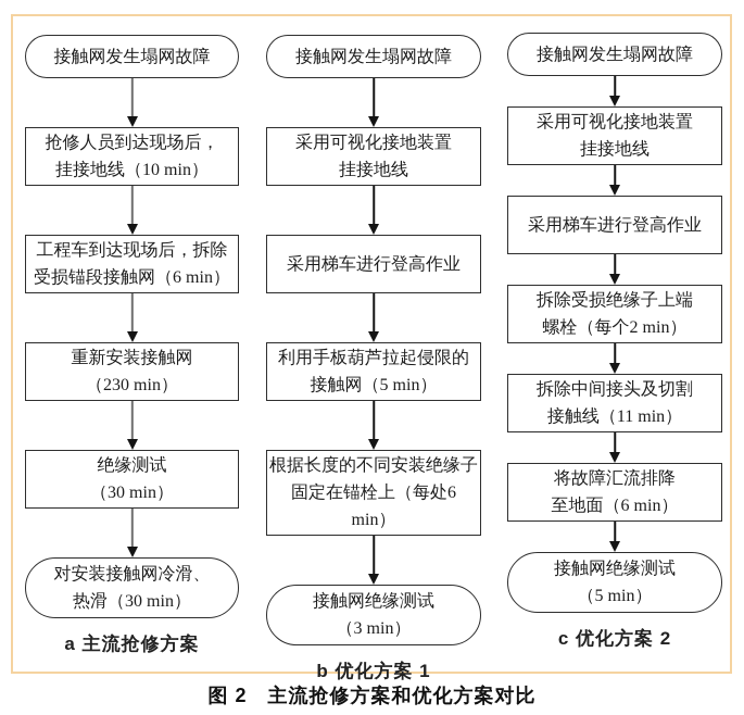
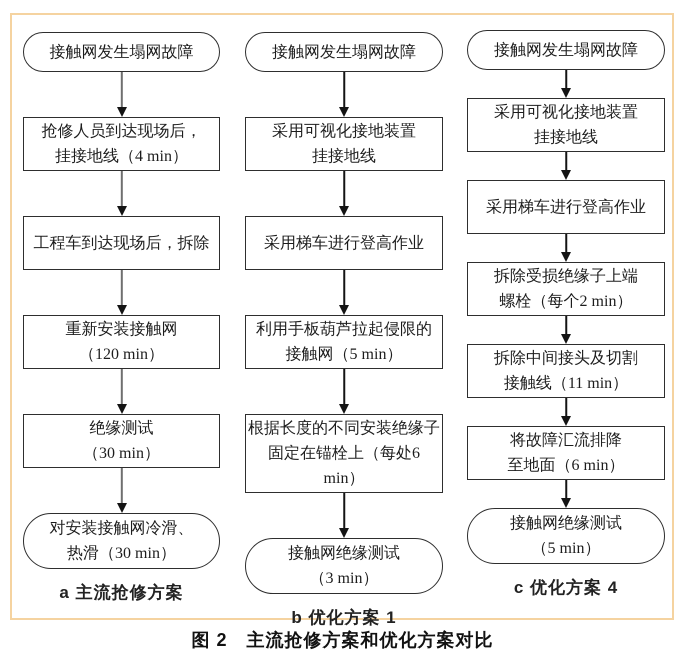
  接触网发生塌网故障
  抢修人员到达现场后，
- 挂接地线（10 min）
+ 挂接地线（4 min）
  工程车到达现场后，拆除
- 受损锚段接触网（6 min）
  重新安装接触网
- （230 min）
+ （120 min）
  绝缘测试
  （30 min）
  对安装接触网冷滑、
  热滑（30 min）
  a 主流抢修方案
  接触网发生塌网故障
  采用可视化接地装置
  挂接地线
  采用梯车进行登高作业
  利用手板葫芦拉起侵限的
  接触网（5 min）
  根据长度的不同安装绝缘子
  固定在锚栓上（每处6 min）
  接触网绝缘测试
  （3 min）
  b 优化方案 1
  接触网发生塌网故障
  采用可视化接地装置
  挂接地线
  采用梯车进行登高作业
  拆除受损绝缘子上端
  螺栓（每个2 min）
  拆除中间接头及切割
  接触线（11 min）
  将故障汇流排降
  至地面（6 min）
  接触网绝缘测试
  （5 min）
- c 优化方案 2
+ c 优化方案 4
  图 2 主流抢修方案和优化方案对比
